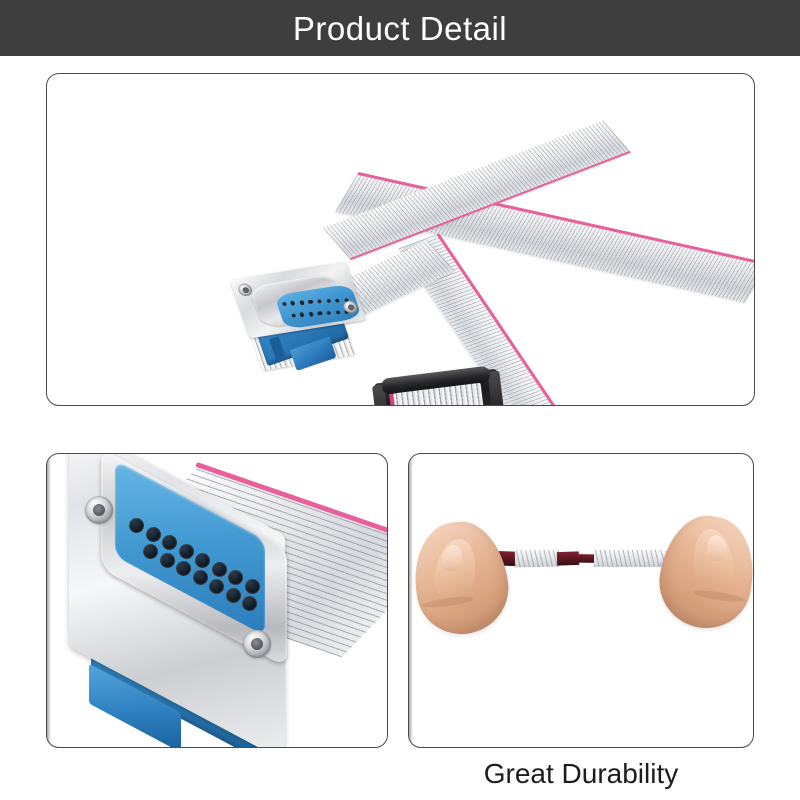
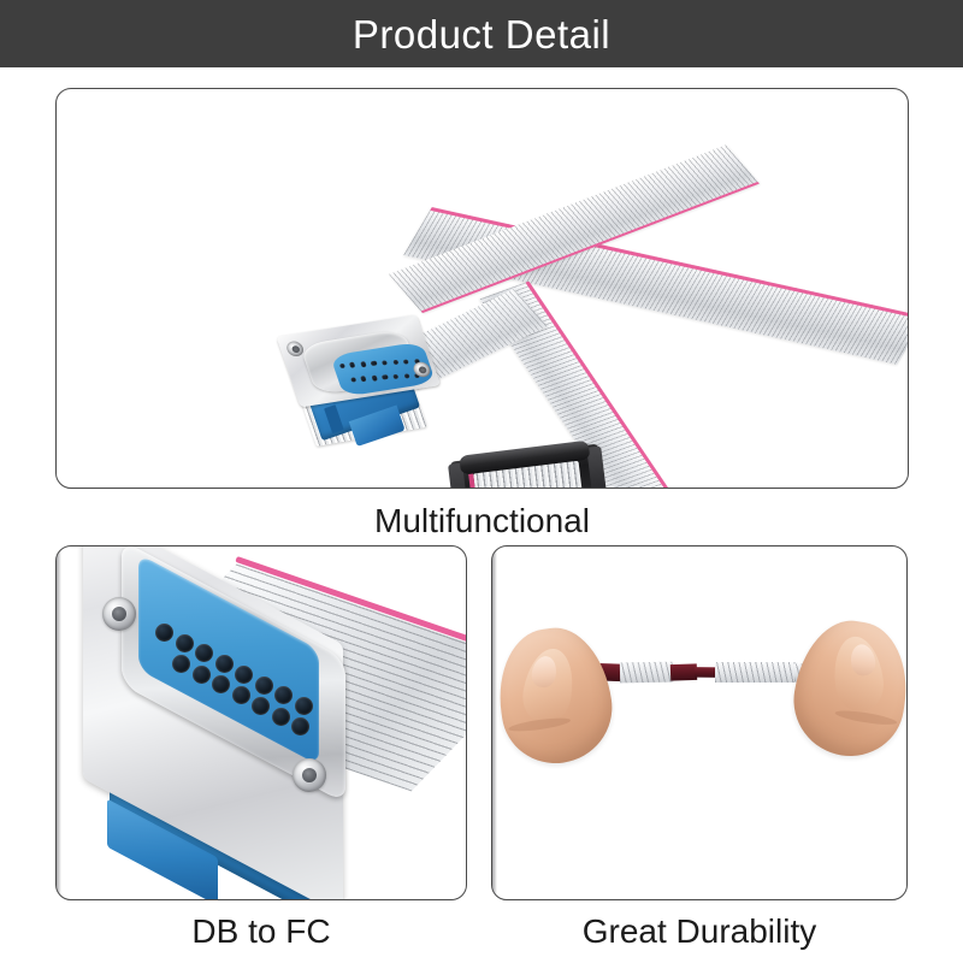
  Product Detail
+ Multifunctional
+ DB to FC
  Great Durability
